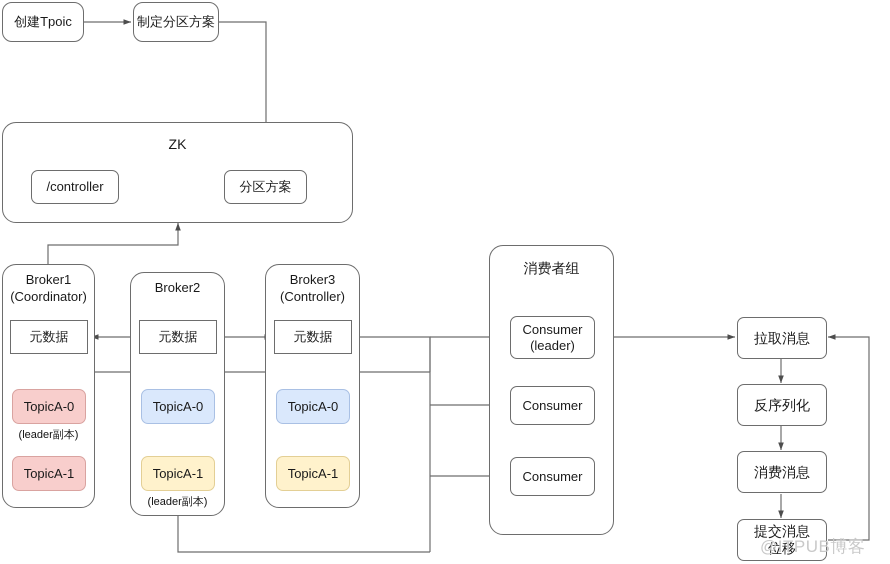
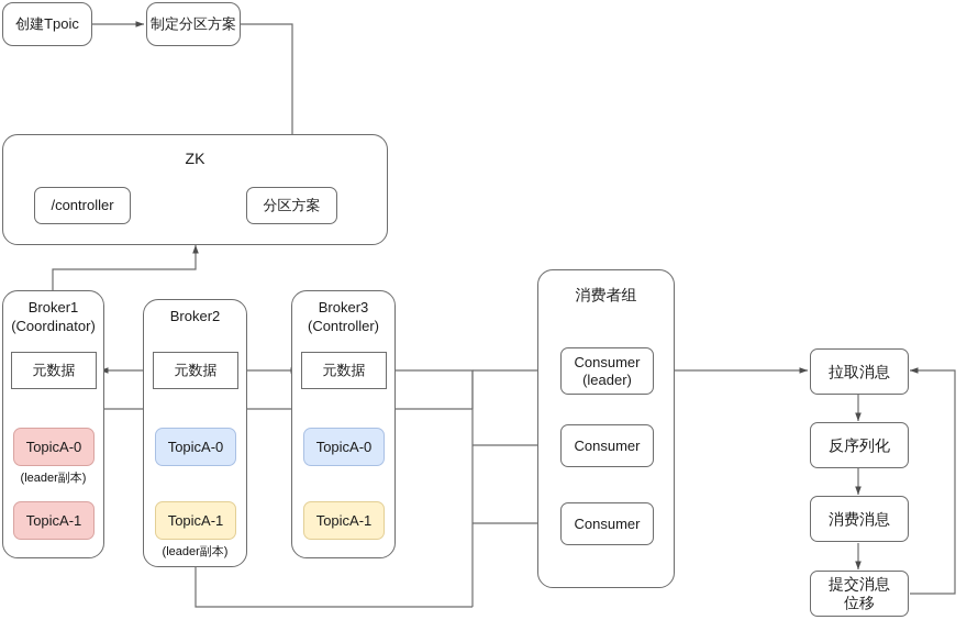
  创建Tpoic
  制定分区方案
  ZK
  /controller
  分区方案
  Broker1
  (Coordinator)
  元数据
  TopicA-0
  (leader副本)
  TopicA-1
  Broker2
  元数据
  TopicA-0
  TopicA-1
  (leader副本)
  Broker3
  (Controller)
  元数据
  TopicA-0
  TopicA-1
  消费者组
  Consumer
  (leader)
  Consumer
  Consumer
  拉取消息
  反序列化
  消费消息
  提交消息
  位移
- @ITPUB博客
